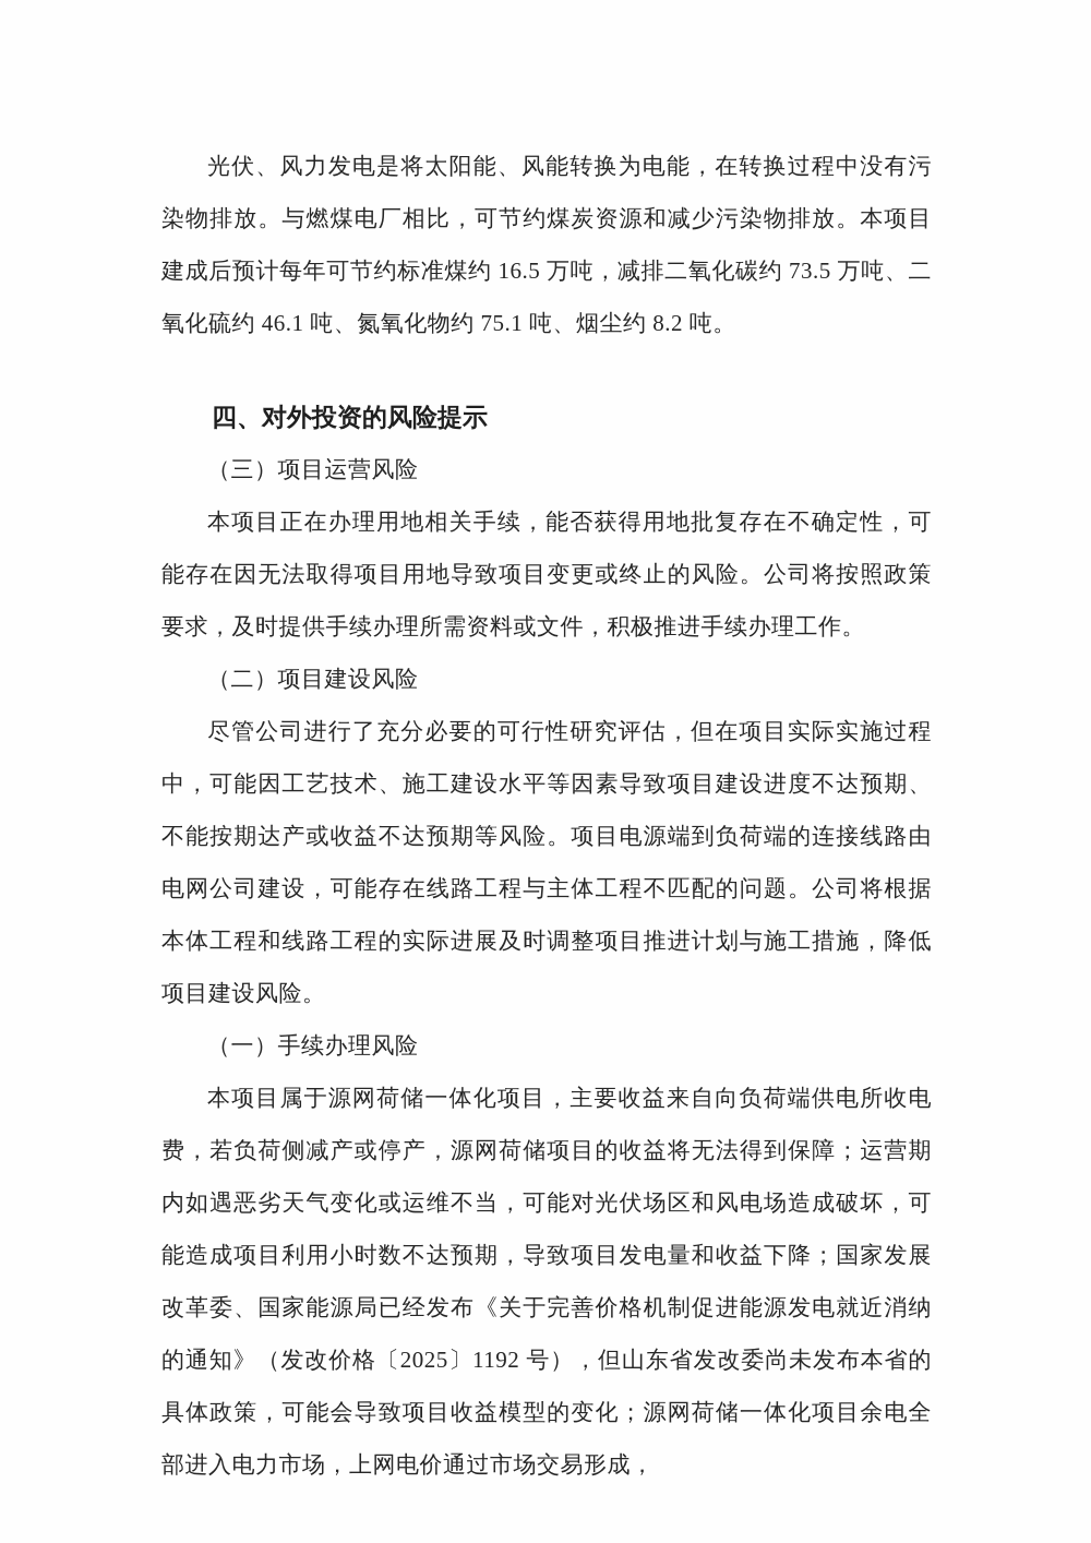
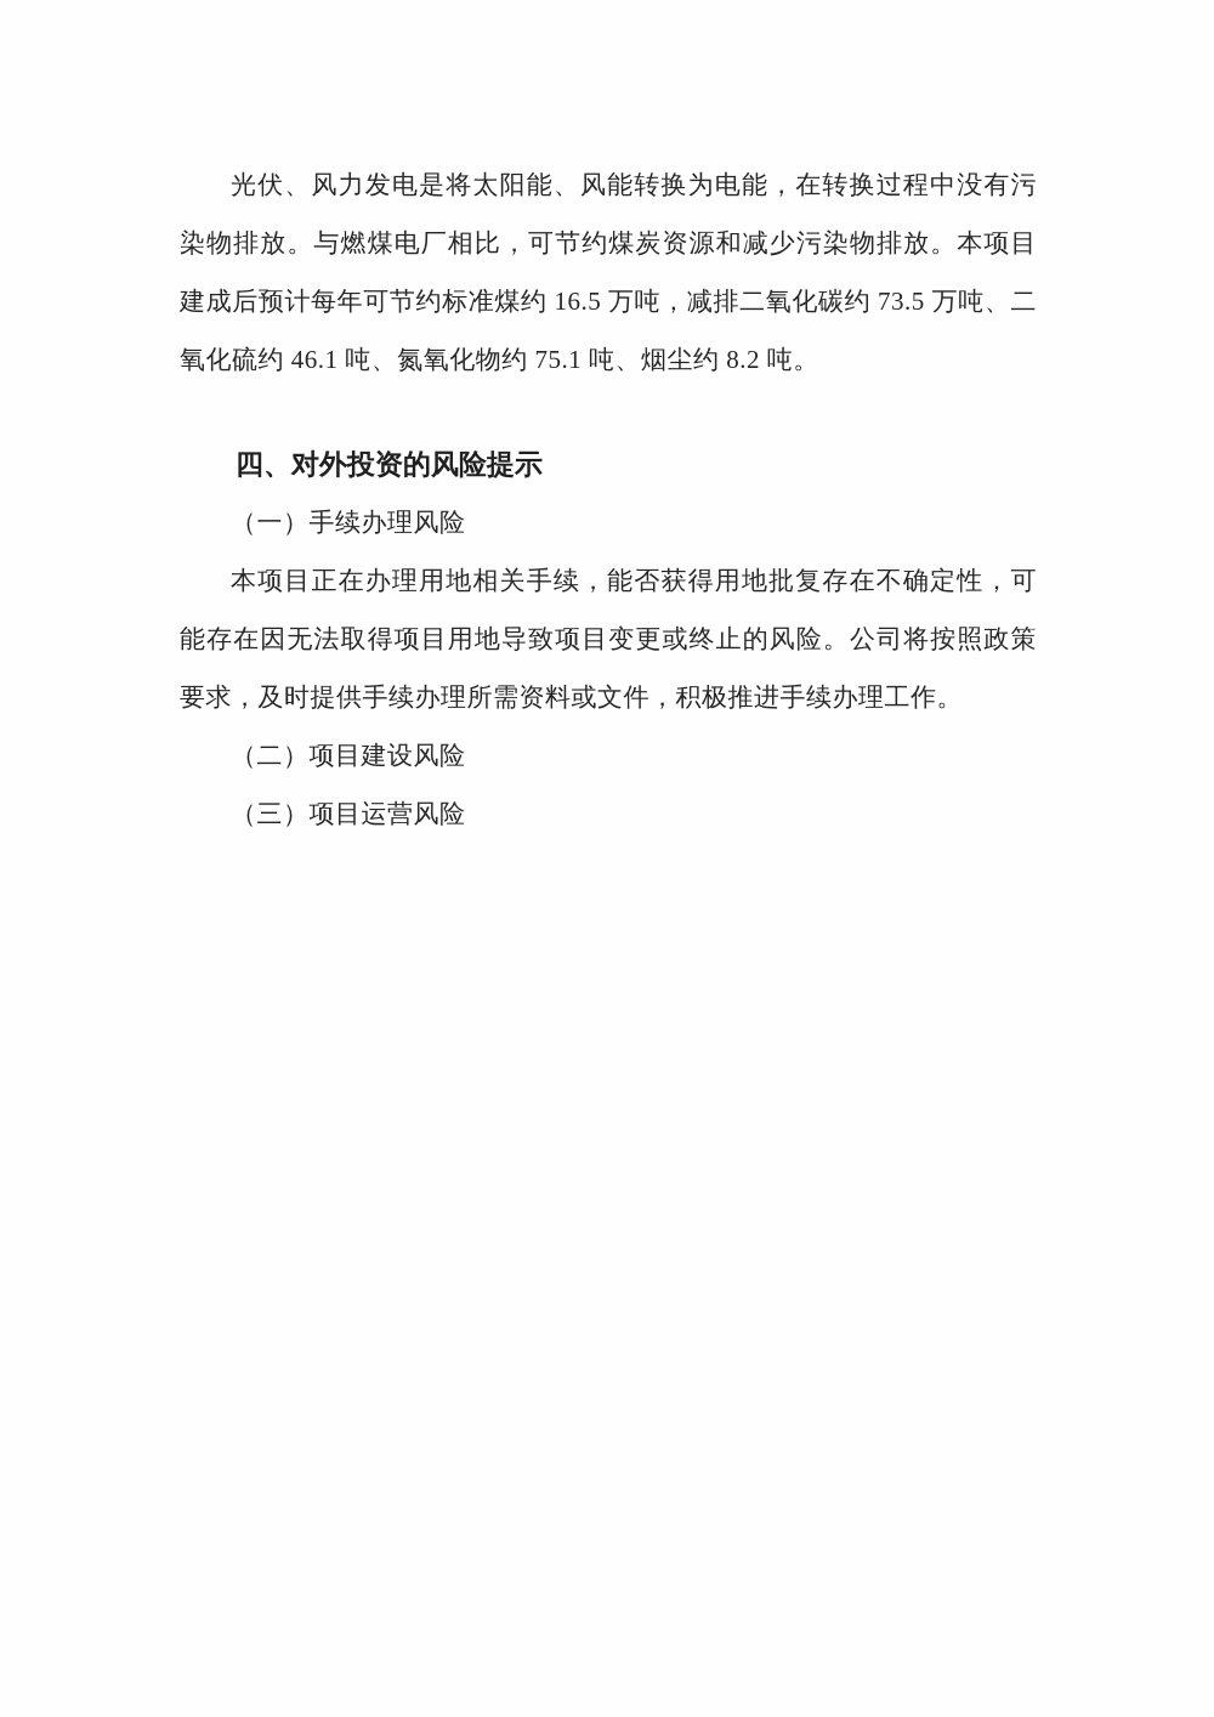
  光伏、风力发电是将太阳能、风能转换为电能，在转换过程中没有污染物排放。与燃煤电厂相比，可节约煤炭资源和减少污染物排放。本项目建成后预计每年可节约标准煤约 16.5 万吨，减排二氧化碳约 73.5 万吨、二氧化硫约 46.1 吨、氮氧化物约 75.1 吨、烟尘约 8.2 吨。
  四、对外投资的风险提示
- （三）项目运营风险
+ （一）手续办理风险
  本项目正在办理用地相关手续，能否获得用地批复存在不确定性，可能存在因无法取得项目用地导致项目变更或终止的风险。公司将按照政策要求，及时提供手续办理所需资料或文件，积极推进手续办理工作。
  （二）项目建设风险
- 尽管公司进行了充分必要的可行性研究评估，但在项目实际实施过程中，可能因工艺技术、施工建设水平等因素导致项目建设进度不达预期、不能按期达产或收益不达预期等风险。项目电源端到负荷端的连接线路由电网公司建设，可能存在线路工程与主体工程不匹配的问题。公司将根据本体工程和线路工程的实际进展及时调整项目推进计划与施工措施，降低项目建设风险。
- （一）手续办理风险
+ （三）项目运营风险
- 本项目属于源网荷储一体化项目，主要收益来自向负荷端供电所收电费，若负荷侧减产或停产，源网荷储项目的收益将无法得到保障；运营期内如遇恶劣天气变化或运维不当，可能对光伏场区和风电场造成破坏，可能造成项目利用小时数不达预期，导致项目发电量和收益下降；国家发展改革委、国家能源局已经发布《关于完善价格机制促进能源发电就近消纳的通知》（发改价格〔2025〕1192 号），但山东省发改委尚未发布本省的具体政策，可能会导致项目收益模型的变化；源网荷储一体化项目余电全部进入电力市场，上网电价通过市场交易形成，
